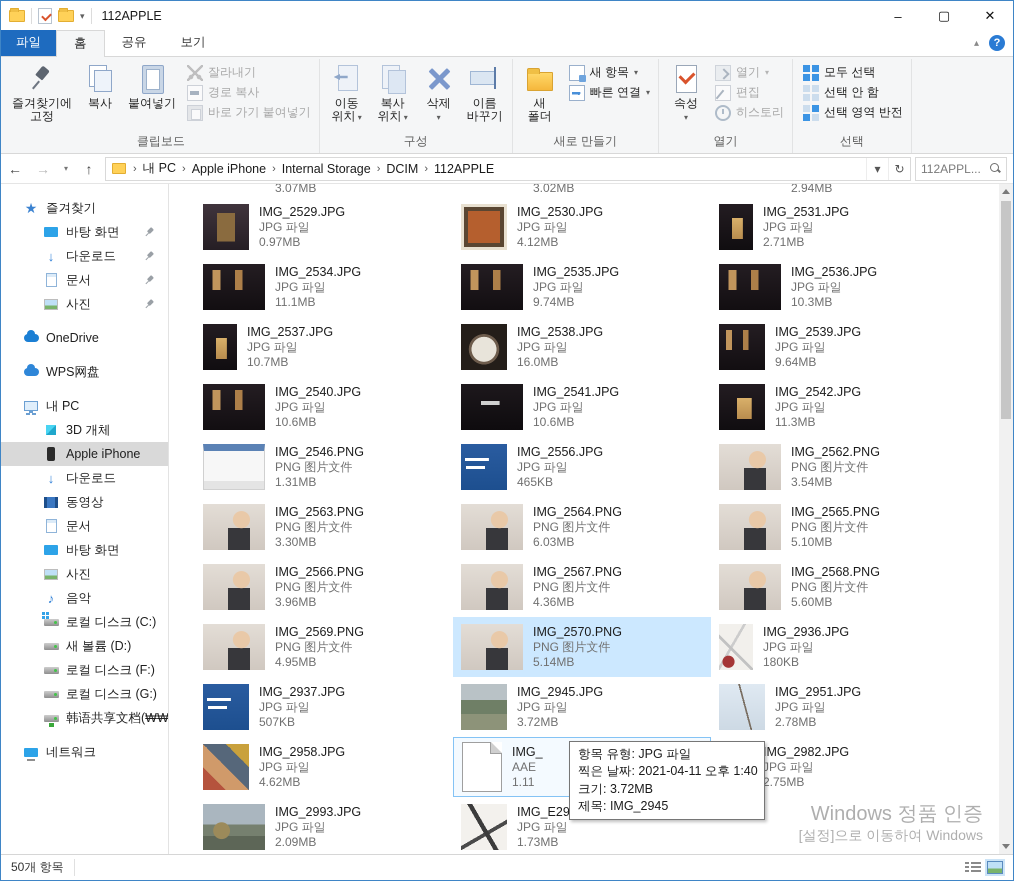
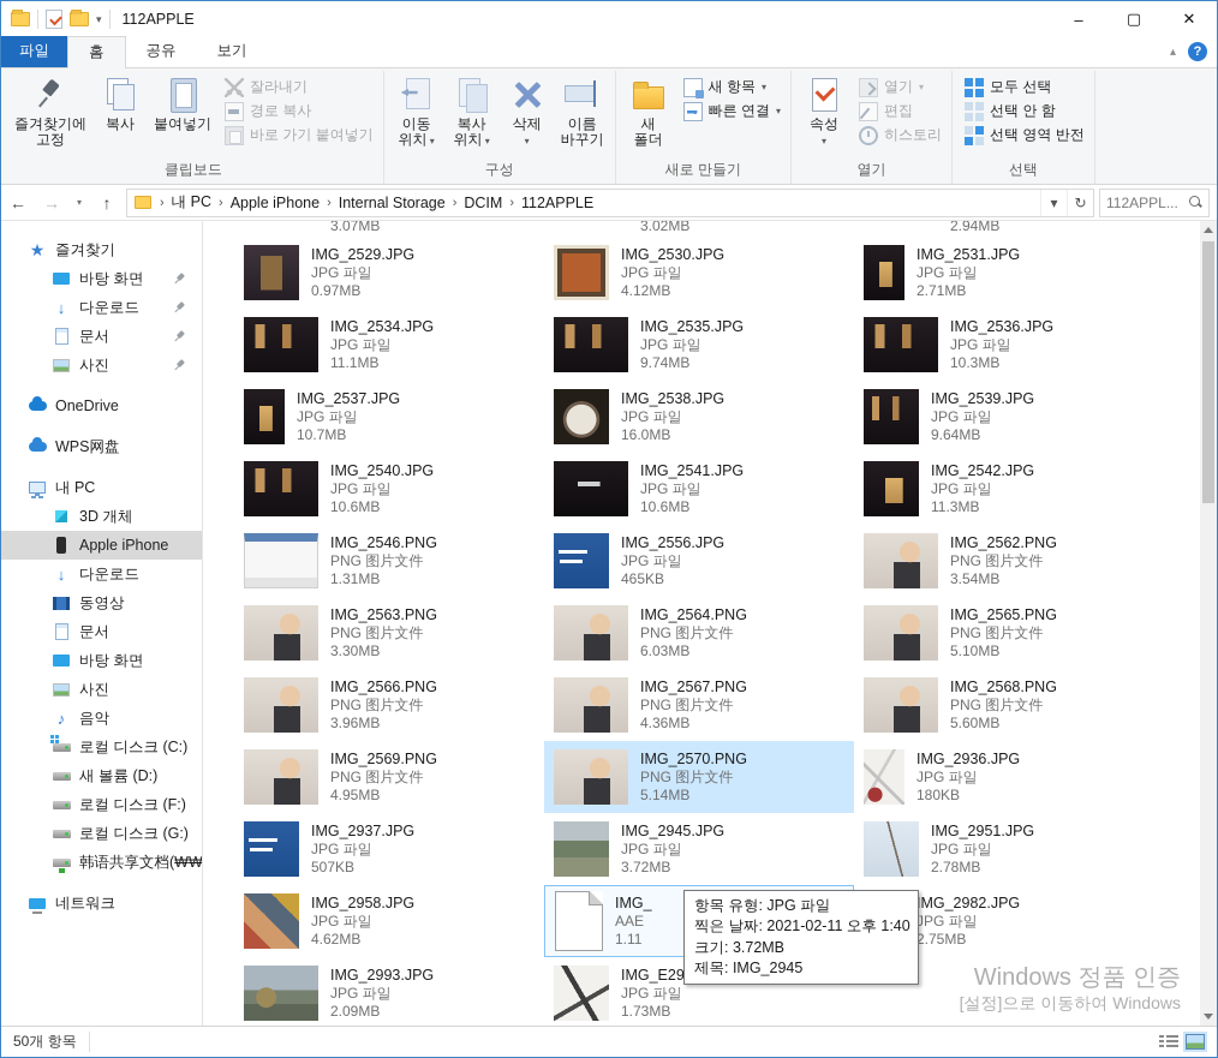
  ▾
  112APPLE
  –
  ▢
  ✕
  파일
  홈
  공유
  보기
  ▴
  ?
  즐겨찾기에
  고정
  복사
  붙여넣기
  잘라내기
  경로 복사
  바로 가기 붙여넣기
  클립보드
  이동
  위치 ▾
  복사
  위치 ▾
  삭제
  ▾
  이름
  바꾸기
  구성
  새
  폴더
  새 항목
  ▾
  빠른 연결
  ▾
  새로 만들기
  속성
  ▾
  열기
  ▾
  편집
  히스토리
  열기
  모두 선택
  선택 안 함
  선택 영역 반전
  선택
  ←
  →
  ▾
  ↑
  ›
  내 PC
  ›
  Apple iPhone
  ›
  Internal Storage
  ›
  DCIM
  ›
  112APPLE
  ▾
  ↻
  112APPL...
  ★
  즐겨찾기
  바탕 화면
  ↓
  다운로드
  문서
  사진
  OneDrive
  WPS网盘
  내 PC
  3D 개체
  Apple iPhone
  ↓
  다운로드
  동영상
  문서
  바탕 화면
  사진
  ♪
  음악
  로컬 디스크 (C:)
  새 볼륨 (D:)
  로컬 디스크 (F:)
  로컬 디스크 (G:)
  韩语共享文档(₩₩
  네트워크
  3.07MB
  3.02MB
  2.94MB
  IMG_2529.JPG
  JPG 파일
  0.97MB
  IMG_2530.JPG
  JPG 파일
  4.12MB
  IMG_2531.JPG
  JPG 파일
  2.71MB
  IMG_2534.JPG
  JPG 파일
  11.1MB
  IMG_2535.JPG
  JPG 파일
  9.74MB
  IMG_2536.JPG
  JPG 파일
  10.3MB
  IMG_2537.JPG
  JPG 파일
  10.7MB
  IMG_2538.JPG
  JPG 파일
  16.0MB
  IMG_2539.JPG
  JPG 파일
  9.64MB
  IMG_2540.JPG
  JPG 파일
  10.6MB
  IMG_2541.JPG
  JPG 파일
  10.6MB
  IMG_2542.JPG
  JPG 파일
  11.3MB
  IMG_2546.PNG
  PNG 图片文件
  1.31MB
  IMG_2556.JPG
  JPG 파일
  465KB
  IMG_2562.PNG
  PNG 图片文件
  3.54MB
  IMG_2563.PNG
  PNG 图片文件
  3.30MB
  IMG_2564.PNG
  PNG 图片文件
  6.03MB
  IMG_2565.PNG
  PNG 图片文件
  5.10MB
  IMG_2566.PNG
  PNG 图片文件
  3.96MB
  IMG_2567.PNG
  PNG 图片文件
  4.36MB
  IMG_2568.PNG
  PNG 图片文件
  5.60MB
  IMG_2569.PNG
  PNG 图片文件
  4.95MB
  IMG_2570.PNG
  PNG 图片文件
  5.14MB
  IMG_2936.JPG
  JPG 파일
  180KB
  IMG_2937.JPG
  JPG 파일
  507KB
  IMG_2945.JPG
  JPG 파일
  3.72MB
  IMG_2951.JPG
  JPG 파일
  2.78MB
  IMG_2958.JPG
  JPG 파일
  4.62MB
  IMG_
  AAE
  1.11
  MG_2982.JPG
  JPG 파일
  2.75MB
  IMG_2993.JPG
  JPG 파일
  2.09MB
  JPG 파일
  1.73MB
  항목 유형: JPG 파일
- 찍은 날짜: 2021-04-11 오후 1:40
+ 찍은 날짜: 2021-02-11 오후 1:40
  크기: 3.72MB
  제목: IMG_2945
  Windows 정품 인증
  [설정]으로 이동하여 Windows
  50개 항목
